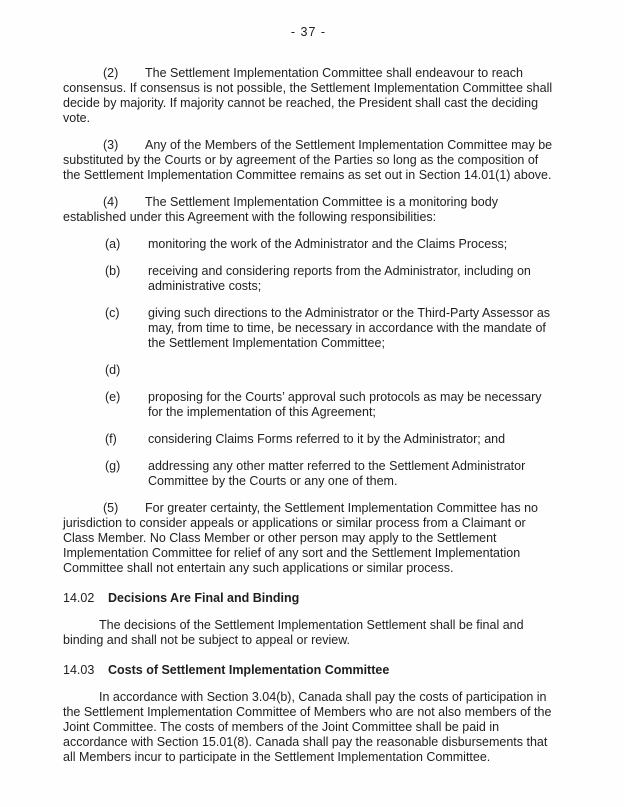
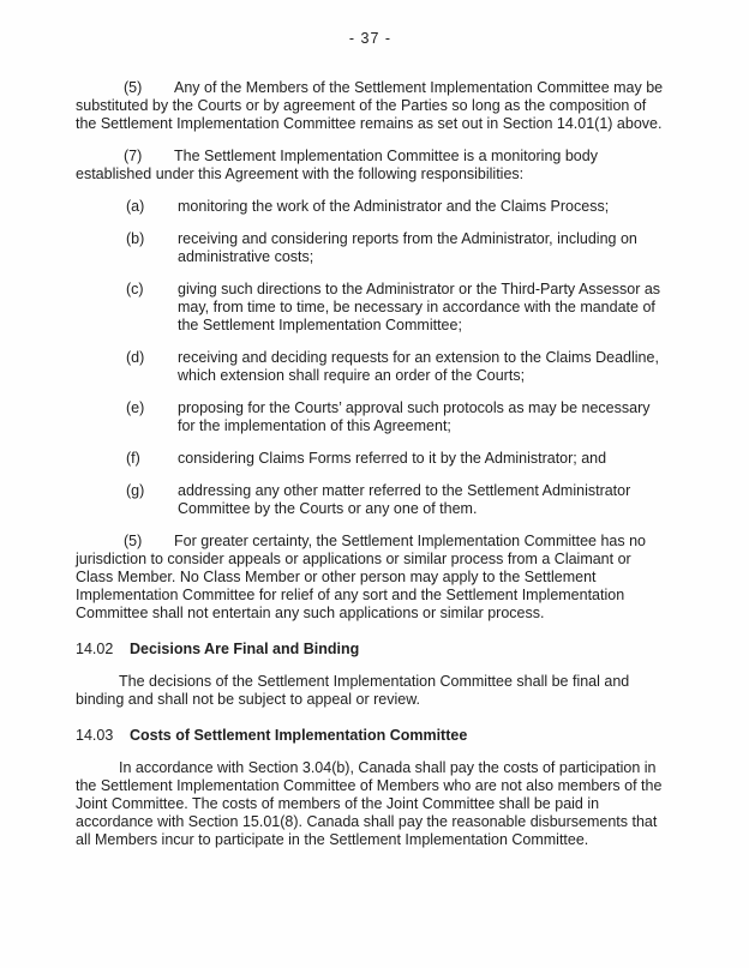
  - 37 -
- (2) The Settlement Implementation Committee shall endeavour to reach consensus. If consensus is not possible, the Settlement Implementation Committee shall decide by majority. If majority cannot be reached, the President shall cast the deciding vote.
- (3) Any of the Members of the Settlement Implementation Committee may be substituted by the Courts or by agreement of the Parties so long as the composition of the Settlement Implementation Committee remains as set out in Section 14.01(1) above.
+ (5) Any of the Members of the Settlement Implementation Committee may be substituted by the Courts or by agreement of the Parties so long as the composition of the Settlement Implementation Committee remains as set out in Section 14.01(1) above.
- (4) The Settlement Implementation Committee is a monitoring body established under this Agreement with the following responsibilities:
+ (7) The Settlement Implementation Committee is a monitoring body established under this Agreement with the following responsibilities:
  (a)
  monitoring the work of the Administrator and the Claims Process;
  (b)
  receiving and considering reports from the Administrator, including on administrative costs;
  (c)
  giving such directions to the Administrator or the Third-Party Assessor as may, from time to time, be necessary in accordance with the mandate of the Settlement Implementation Committee;
  (d)
+ receiving and deciding requests for an extension to the Claims Deadline, which extension shall require an order of the Courts;
  (e)
  proposing for the Courts’ approval such protocols as may be necessary for the implementation of this Agreement;
  (f)
  considering Claims Forms referred to it by the Administrator; and
  (g)
  addressing any other matter referred to the Settlement Administrator Committee by the Courts or any one of them.
  (5) For greater certainty, the Settlement Implementation Committee has no jurisdiction to consider appeals or applications or similar process from a Claimant or Class Member. No Class Member or other person may apply to the Settlement Implementation Committee for relief of any sort and the Settlement Implementation Committee shall not entertain any such applications or similar process.
  14.02
  Decisions Are Final and Binding
- The decisions of the Settlement Implementation Settlement shall be final and binding and shall not be subject to appeal or review.
+ The decisions of the Settlement Implementation Committee shall be final and binding and shall not be subject to appeal or review.
  14.03
  Costs of Settlement Implementation Committee
  In accordance with Section 3.04(b), Canada shall pay the costs of participation in the Settlement Implementation Committee of Members who are not also members of the Joint Committee. The costs of members of the Joint Committee shall be paid in accordance with Section 15.01(8). Canada shall pay the reasonable disbursements that all Members incur to participate in the Settlement Implementation Committee.
